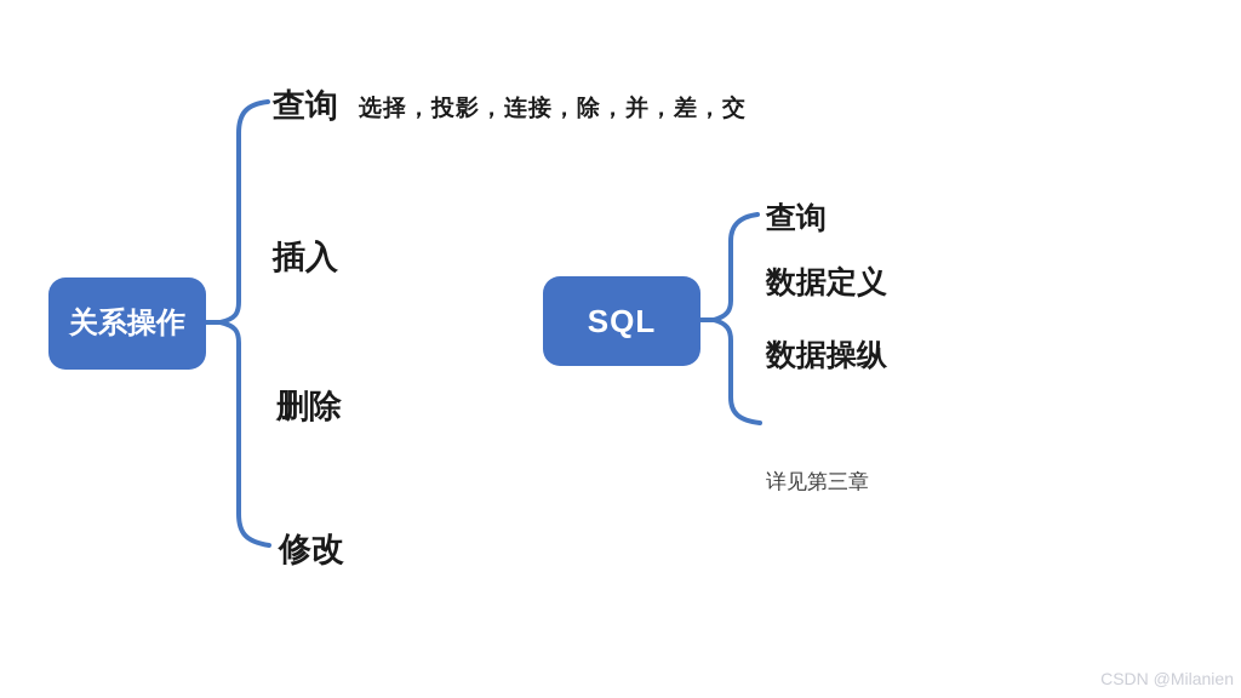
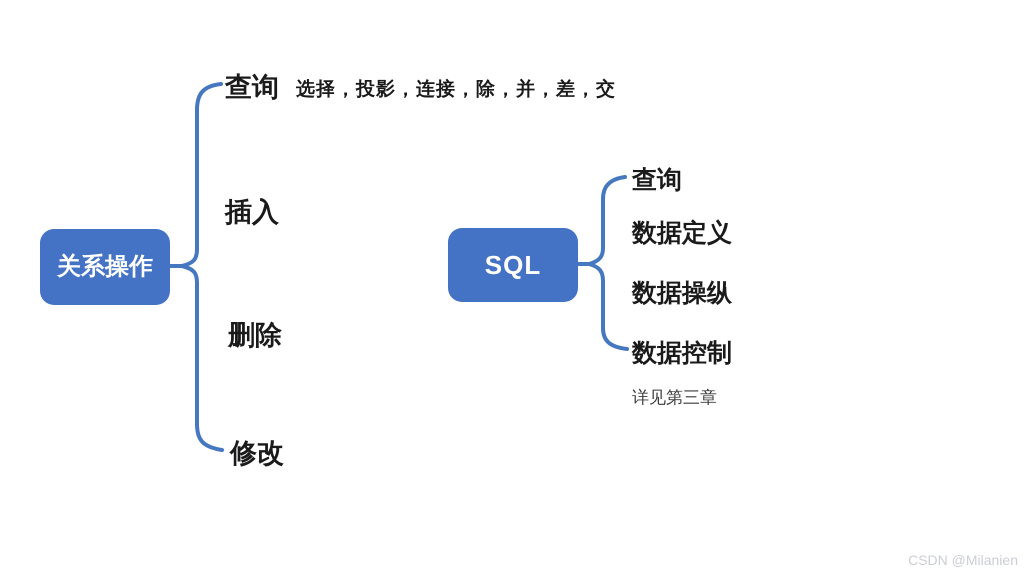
  关系操作
  查询
  选择，投影，连接，除，并，差，交
  插入
  删除
  修改
  SQL
  查询
  数据定义
  数据操纵
+ 数据控制
  详见第三章
  CSDN @Milanien
